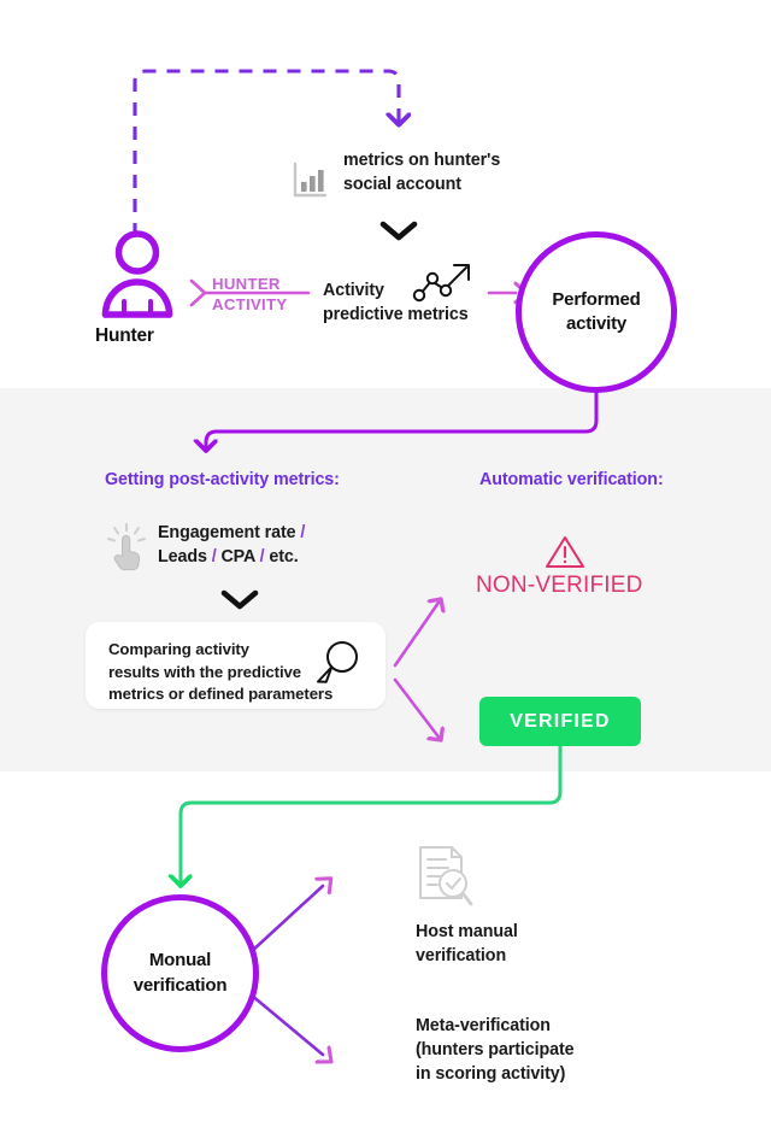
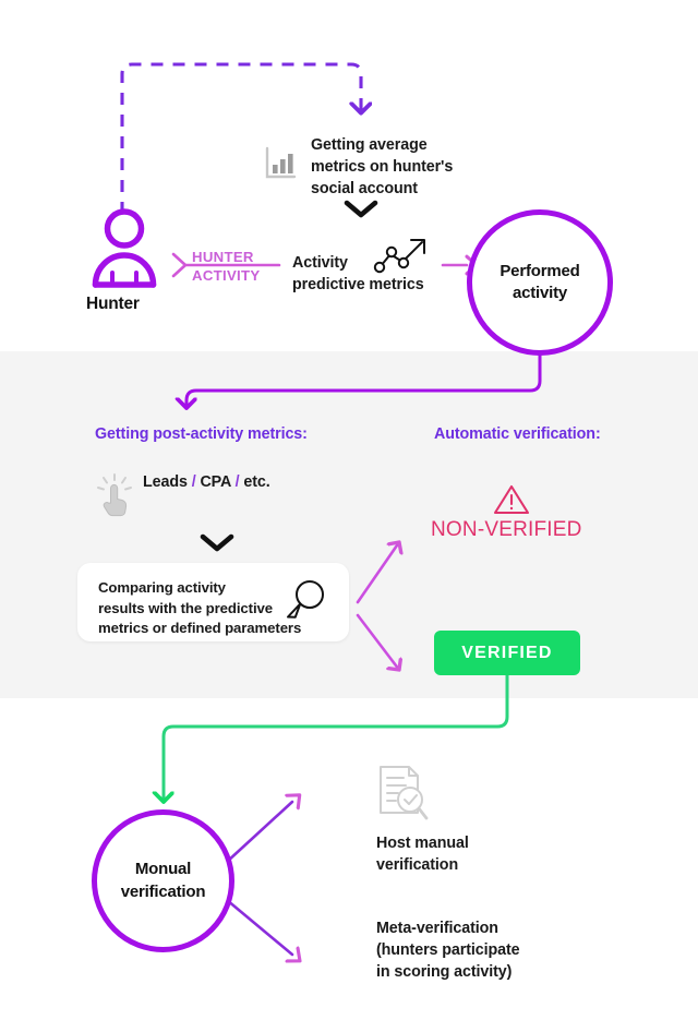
  Hunter
  HUNTER
  ACTIVITY
+ Getting average
  metrics on hunter's
  social account
  Activity
  predictive metrics
  Performed
  activity
  Getting post-activity metrics:
  Automatic verification:
- Engagement rate /
  Leads / CPA / etc.
  Comparing activity
  results with the predictive
  metrics or defined parameters
  NON-VERIFIED
  VERIFIED
  Monual
  verification
  Host manual
  verification
  Meta-verification
  (hunters participate
  in scoring activity)
